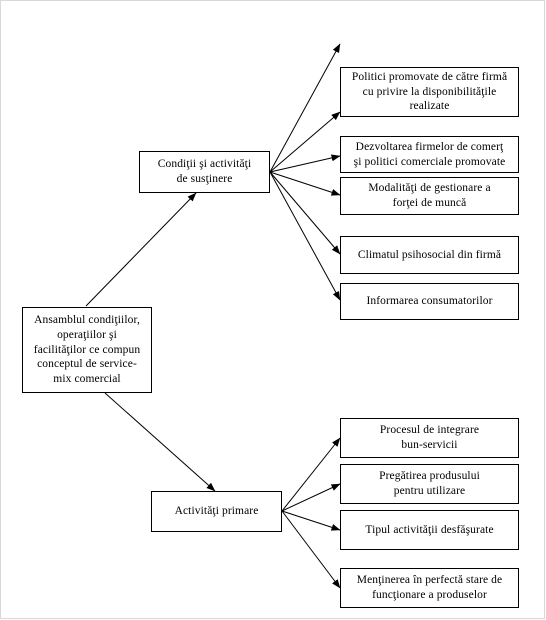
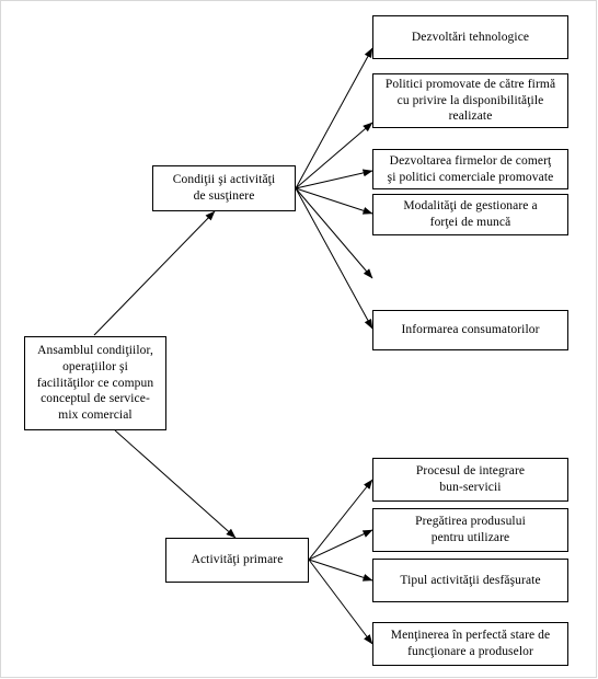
  Ansamblul condiţiilor,
  operaţiilor şi
  facilităţilor ce compun
  conceptul de service-
  mix comercial
  Condiţii şi activităţi
  de susţinere
  Activităţi primare
+ Dezvoltări tehnologice
  Politici promovate de către firmă
  cu privire la disponibilităţile
  realizate
  Dezvoltarea firmelor de comerţ
  şi politici comerciale promovate
  Modalităţi de gestionare a
  forţei de muncă
- Climatul psihosocial din firmă
  Informarea consumatorilor
  Procesul de integrare
  bun-servicii
  Pregătirea produsului
  pentru utilizare
  Tipul activităţii desfăşurate
  Menţinerea în perfectă stare de
  funcţionare a produselor
